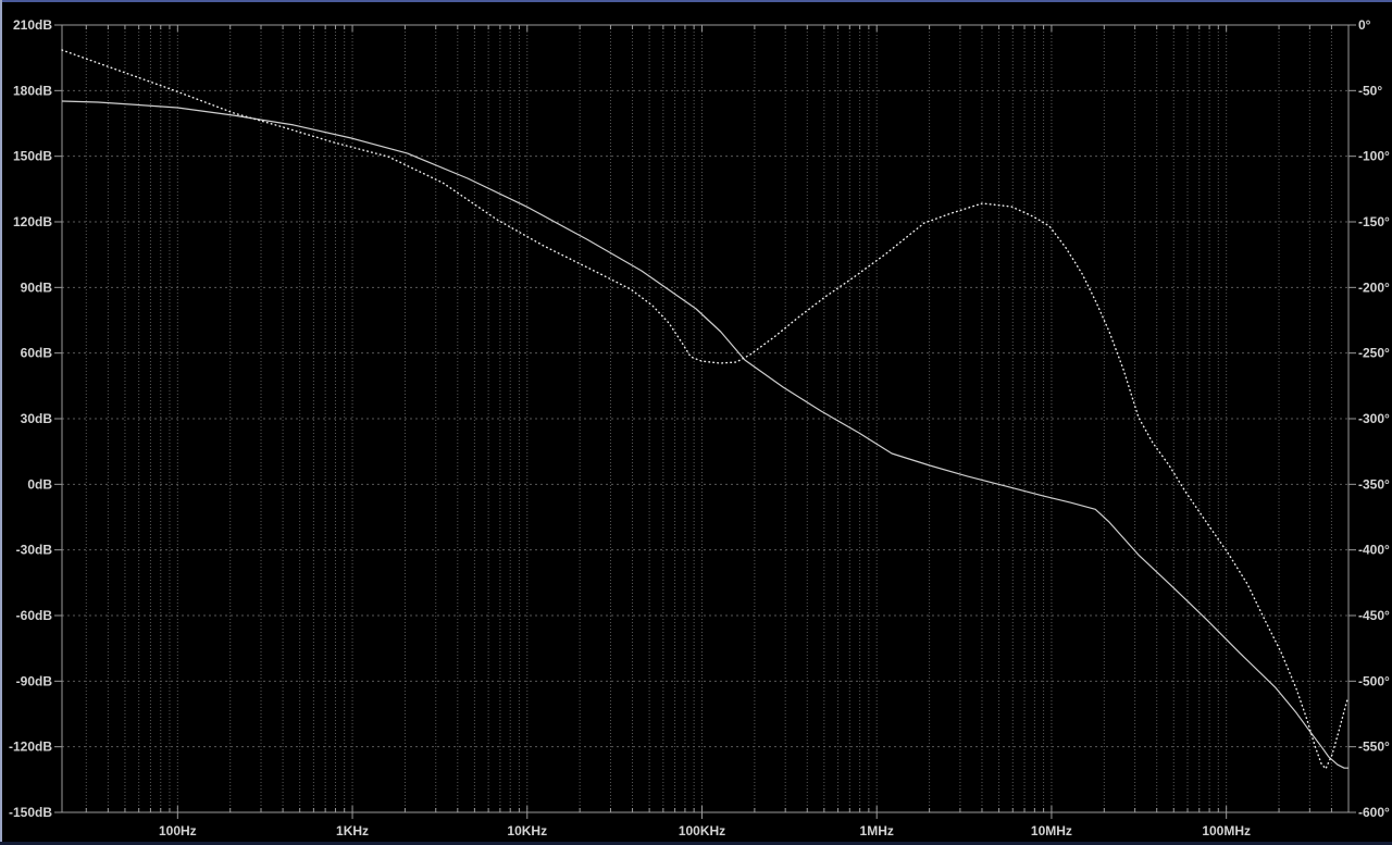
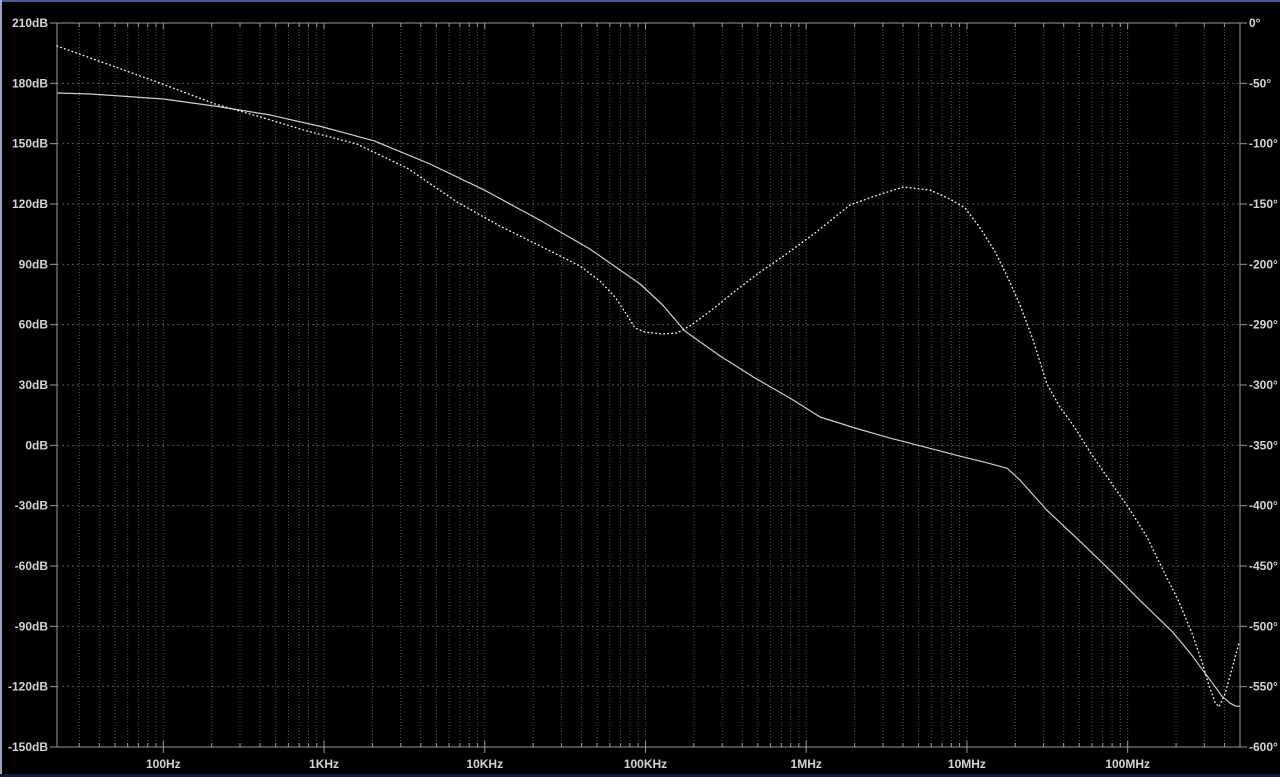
  210dB
  180dB
  150dB
  120dB
  90dB
  60dB
  30dB
  0dB
  -30dB
  -60dB
  -90dB
  -120dB
  -150dB
  0°
  -50°
  -100°
  -150°
  -200°
- -250°
+ -290°
  -300°
  -350°
  -400°
  -450°
  -500°
  -550°
  -600°
  100Hz
  1KHz
  10KHz
  100KHz
  1MHz
  10MHz
  100MHz
